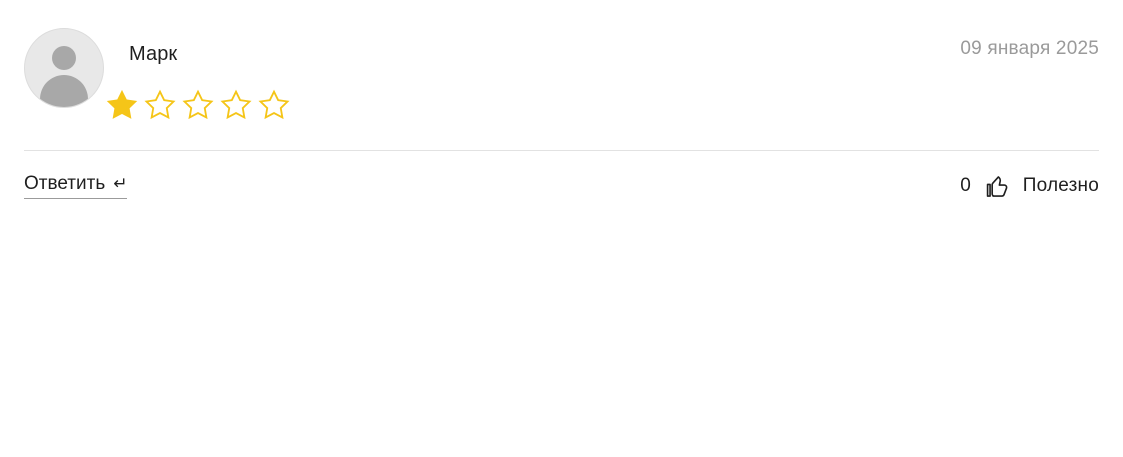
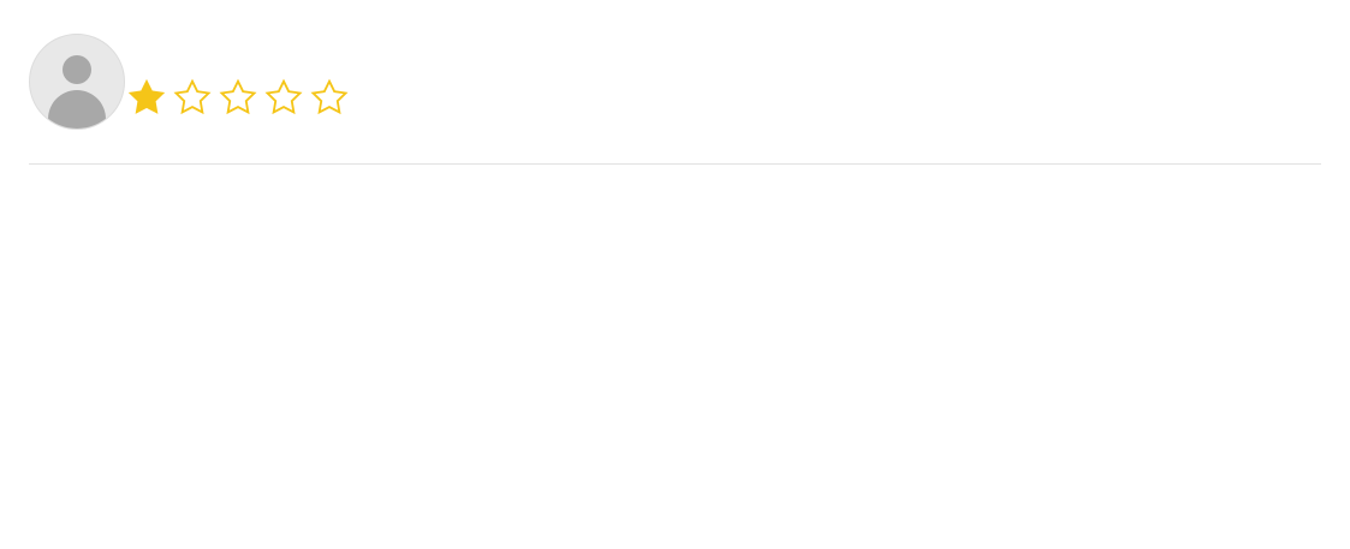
- Марк
- 09 января 2025
- Ответить
- ↵
- 0
- Полезно
